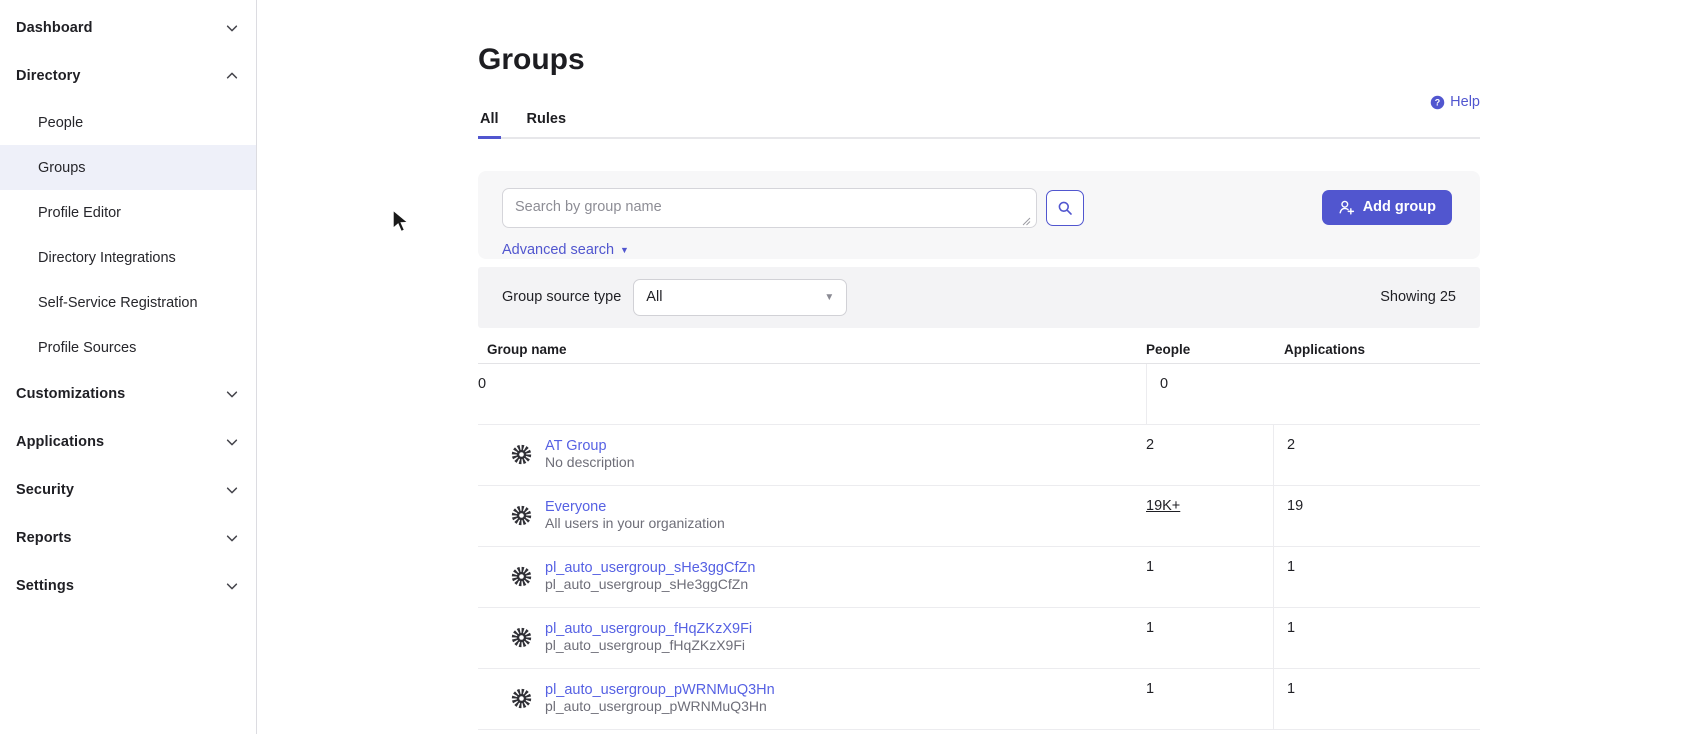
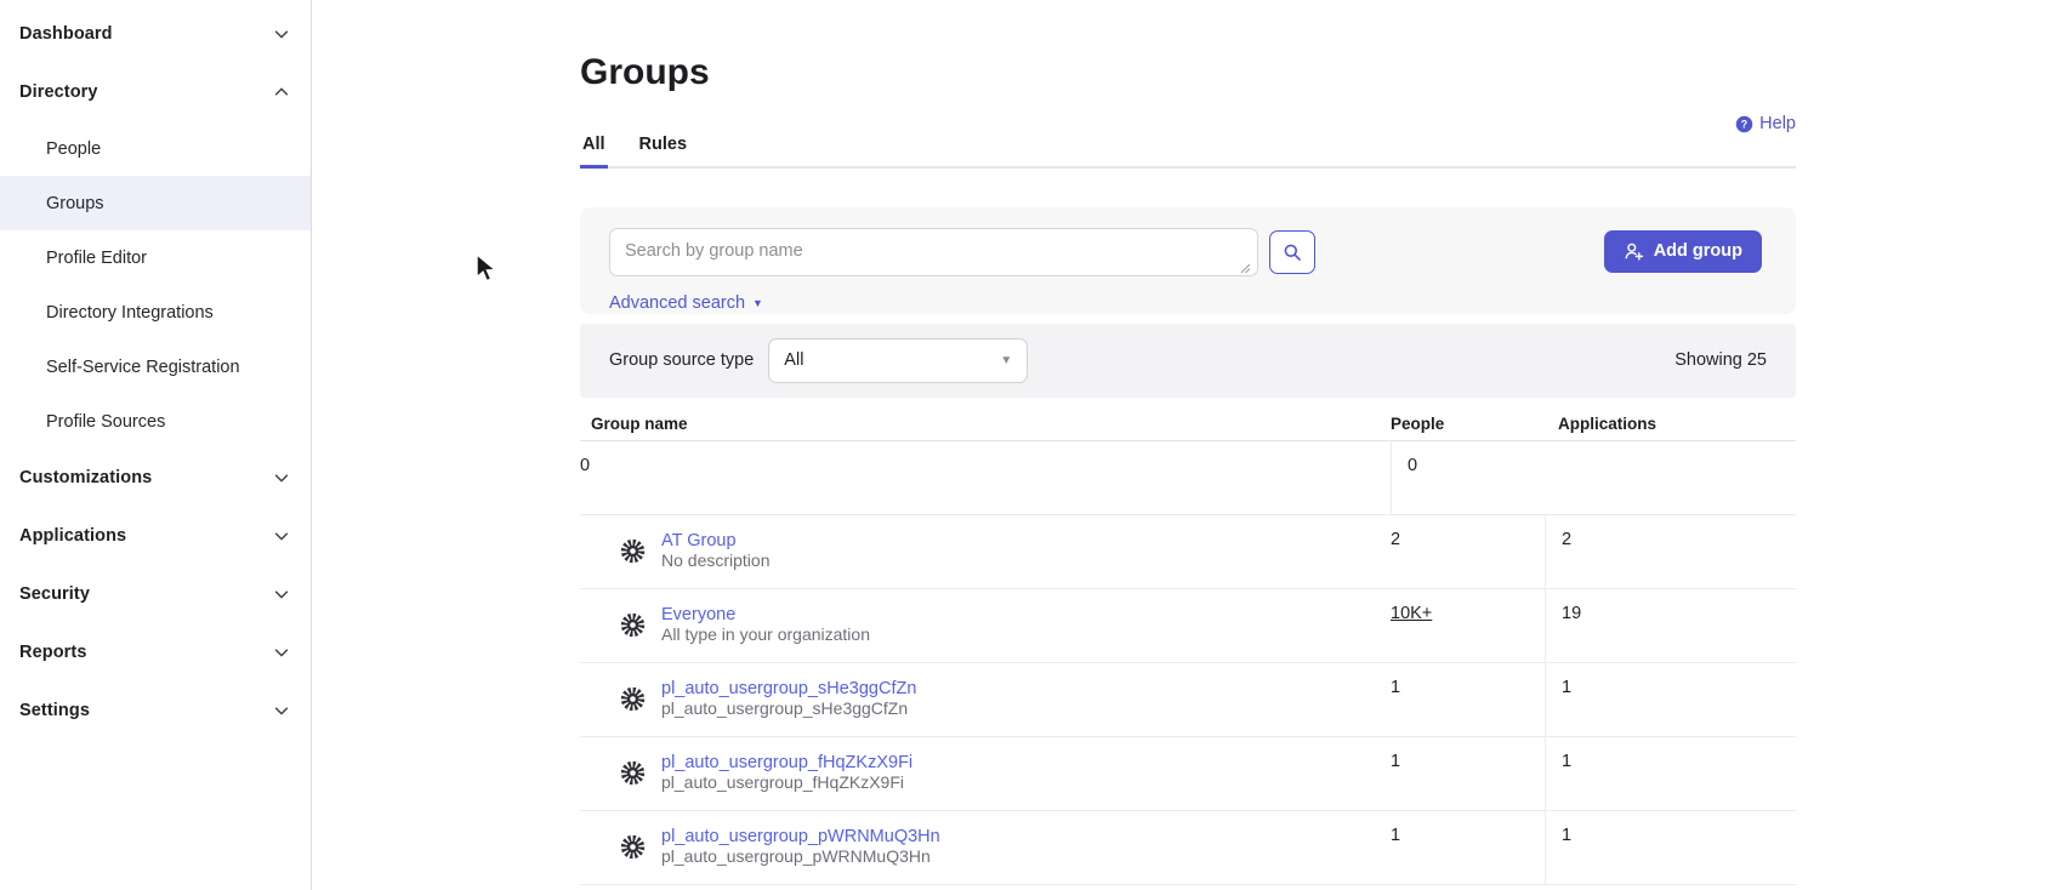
  Dashboard
  Directory
  People
  Groups
  Profile Editor
  Directory Integrations
  Self-Service Registration
  Profile Sources
  Customizations
  Applications
  Security
  Reports
  Settings
  ?
  Help
  Groups
  All
  Rules
  Search by group name
  Add group
  Advanced search
  ▼
  Group source type
  All
  ▼
  Showing 25
  Group name
  People
  Applications
  0
  0
  AT Group
  No description
  2
  2
  Everyone
- All users in your organization
+ All type in your organization
- 19K+
+ 10K+
  19
  pl_auto_usergroup_sHe3ggCfZn
  pl_auto_usergroup_sHe3ggCfZn
  1
  1
  pl_auto_usergroup_fHqZKzX9Fi
  pl_auto_usergroup_fHqZKzX9Fi
  1
  1
  pl_auto_usergroup_pWRNMuQ3Hn
  pl_auto_usergroup_pWRNMuQ3Hn
  1
  1
